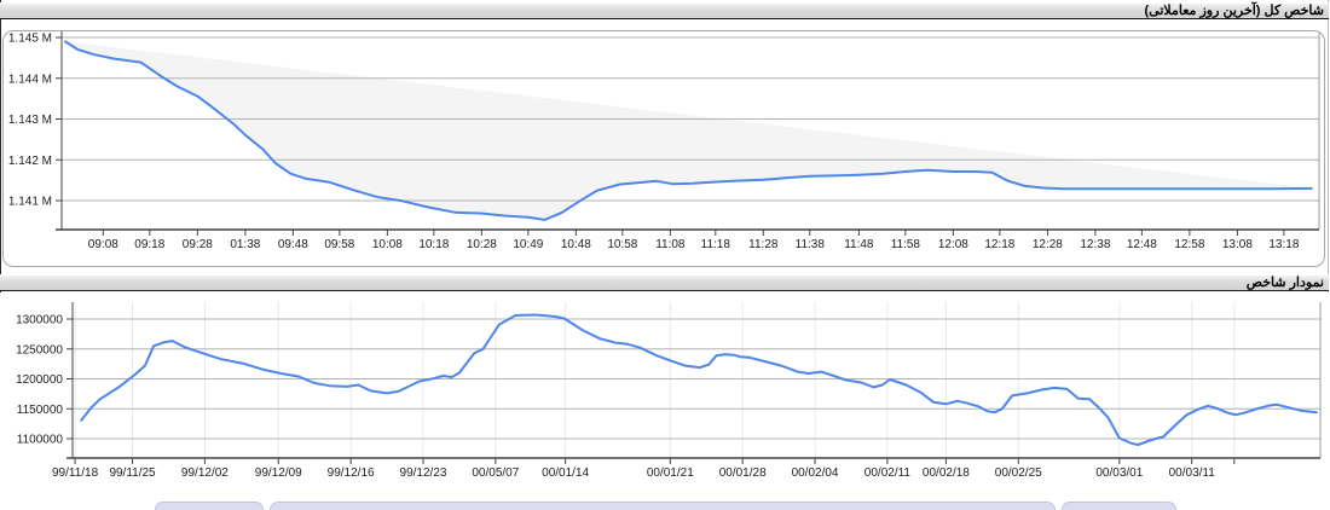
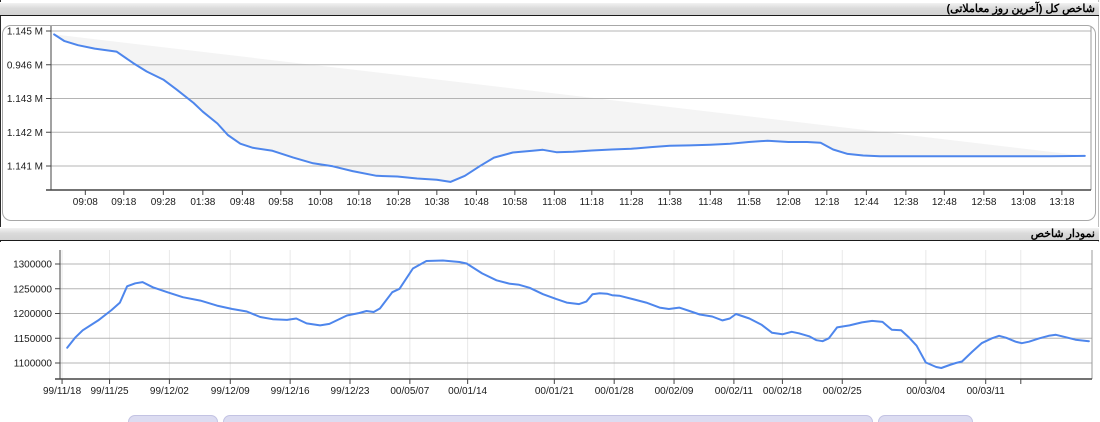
  شاخص کل (آخرین روز معاملاتی)
  1.145 M
- 1.144 M
+ 0.946 M
  1.143 M
  1.142 M
  1.141 M
  09:08
  09:18
  09:28
  01:38
  09:48
  09:58
  10:08
  10:18
  10:28
- 10:49
+ 10:38
  10:48
  10:58
  11:08
  11:18
  11:28
  11:38
  11:48
  11:58
  12:08
  12:18
- 12:28
+ 12:44
  12:38
  12:48
  12:58
  13:08
  13:18
  نمودار شاخص
  1300000
  1250000
  1200000
  1150000
  1100000
  99/11/18
  99/11/25
  99/12/02
  99/12/09
  99/12/16
  99/12/23
  00/05/07
  00/01/14
  00/01/21
  00/01/28
- 00/02/04
+ 00/02/09
  00/02/11
  00/02/18
  00/02/25
- 00/03/01
+ 00/03/04
  00/03/11
